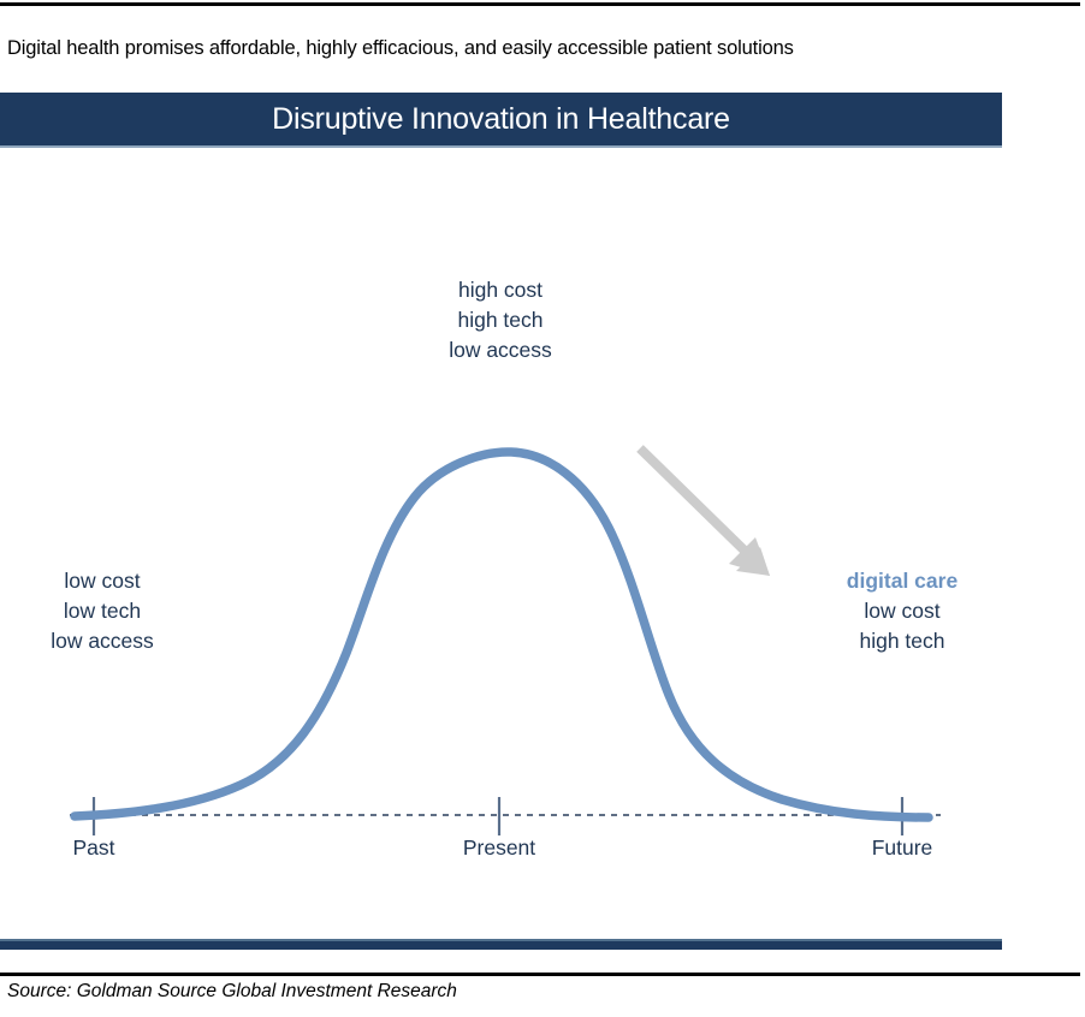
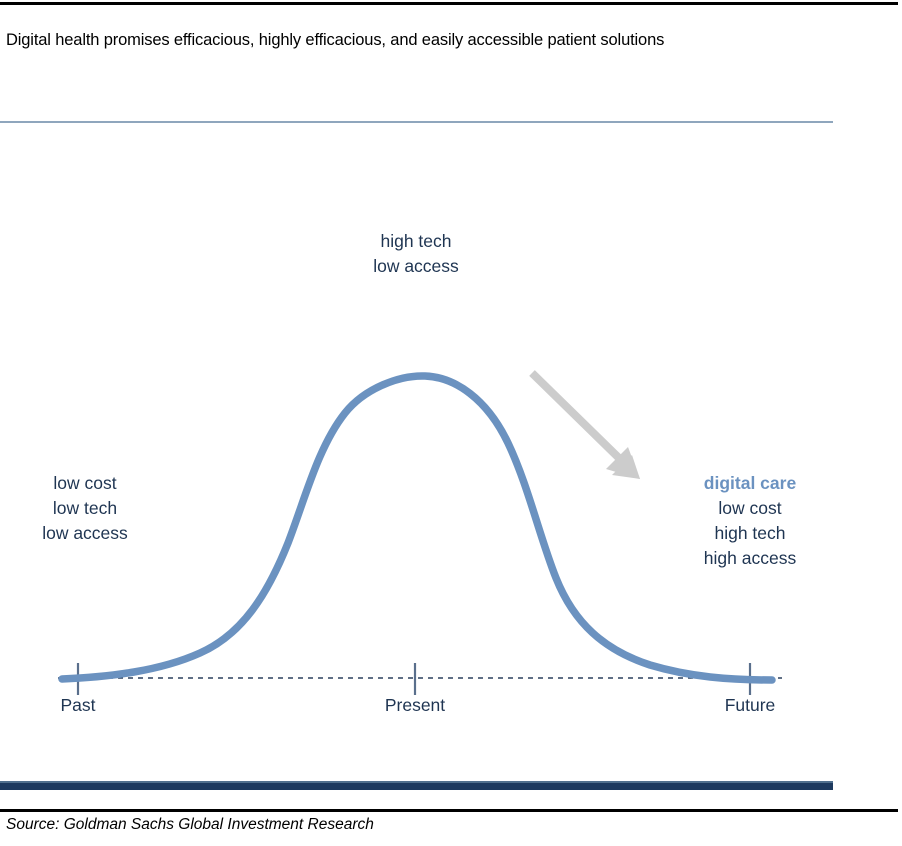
- Digital health promises affordable, highly efficacious, and easily accessible patient solutions
+ Digital health promises efficacious, highly efficacious, and easily accessible patient solutions
- Disruptive Innovation in Healthcare
- high cost
  high tech
  low access
  low cost
  low tech
  low access
  digital care
  low cost
  high tech
+ high access
  Past
  Present
  Future
- Source: Goldman Source Global Investment Research
+ Source: Goldman Sachs Global Investment Research
